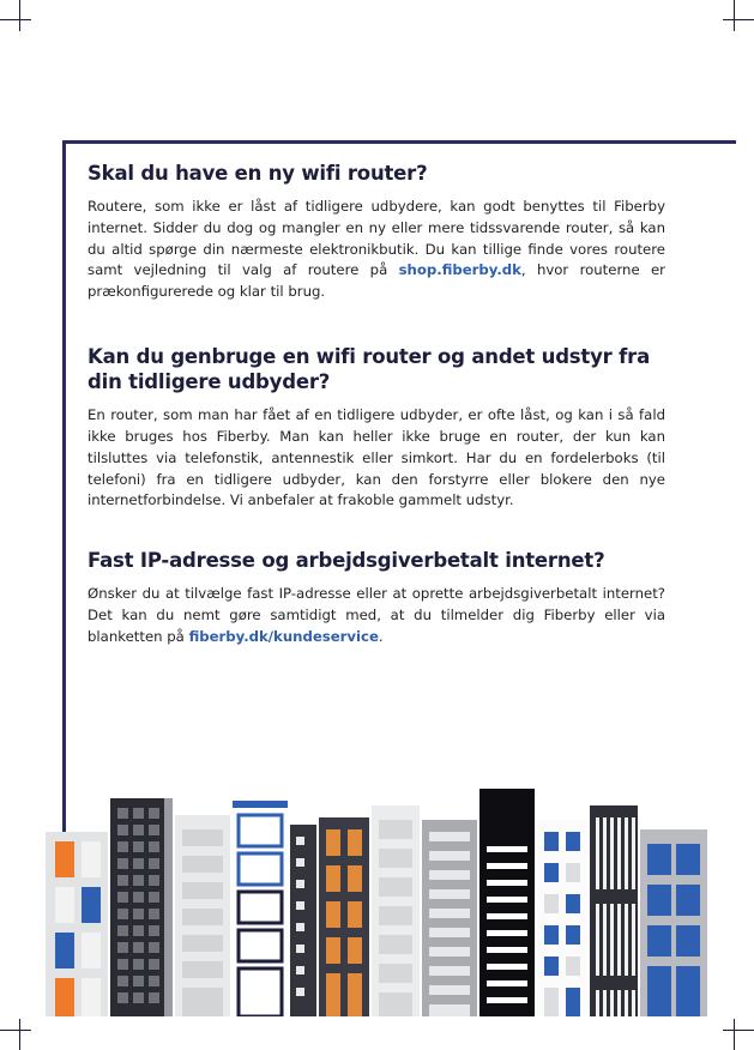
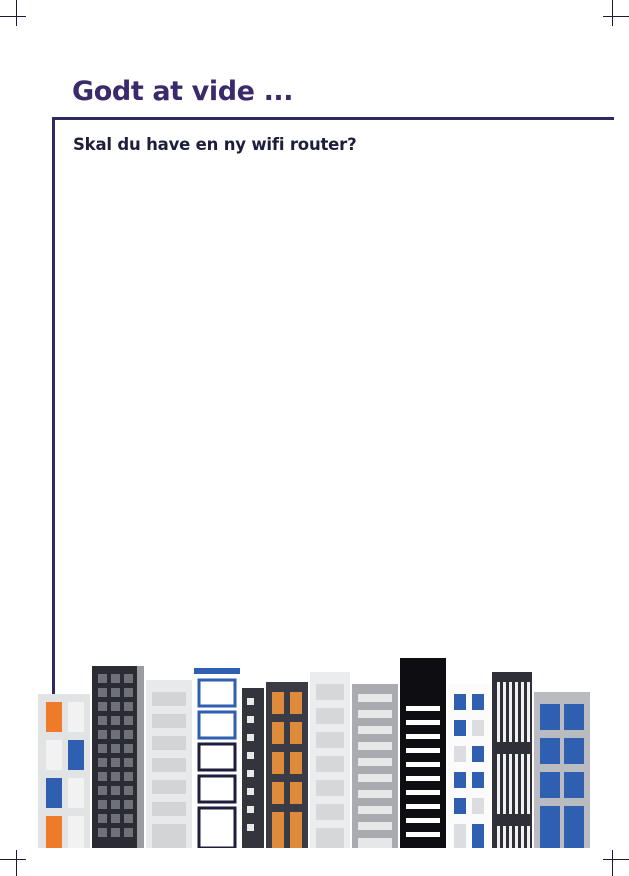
+ Godt at vide ...
  Skal du have en ny wifi router?
- Routere, som ikke er låst af tidligere udbydere, kan godt benyttes til Fiberby internet. Sidder du dog og mangler en ny eller mere tidssvarende router, så kan du altid spørge din nærmeste elektronikbutik. Du kan tillige finde vores routere samt vejledning til valg af routere på shop.fiberby.dk, hvor routerne er prækonfigurerede og klar til brug.
- Kan du genbruge en wifi router og andet udstyr fra din tidligere udbyder?
- En router, som man har fået af en tidligere udbyder, er ofte låst, og kan i så fald ikke bruges hos Fiberby. Man kan heller ikke bruge en router, der kun kan tilsluttes via telefonstik, antennestik eller simkort. Har du en fordelerboks (til telefoni) fra en tidligere udbyder, kan den forstyrre eller blokere den nye internetforbindelse. Vi anbefaler at frakoble gammelt udstyr.
- Fast IP-adresse og arbejdsgiverbetalt internet?
- Ønsker du at tilvælge fast IP-adresse eller at oprette arbejdsgiverbetalt internet? Det kan du nemt gøre samtidigt med, at du tilmelder dig Fiberby eller via blanketten på fiberby.dk/kundeservice.
